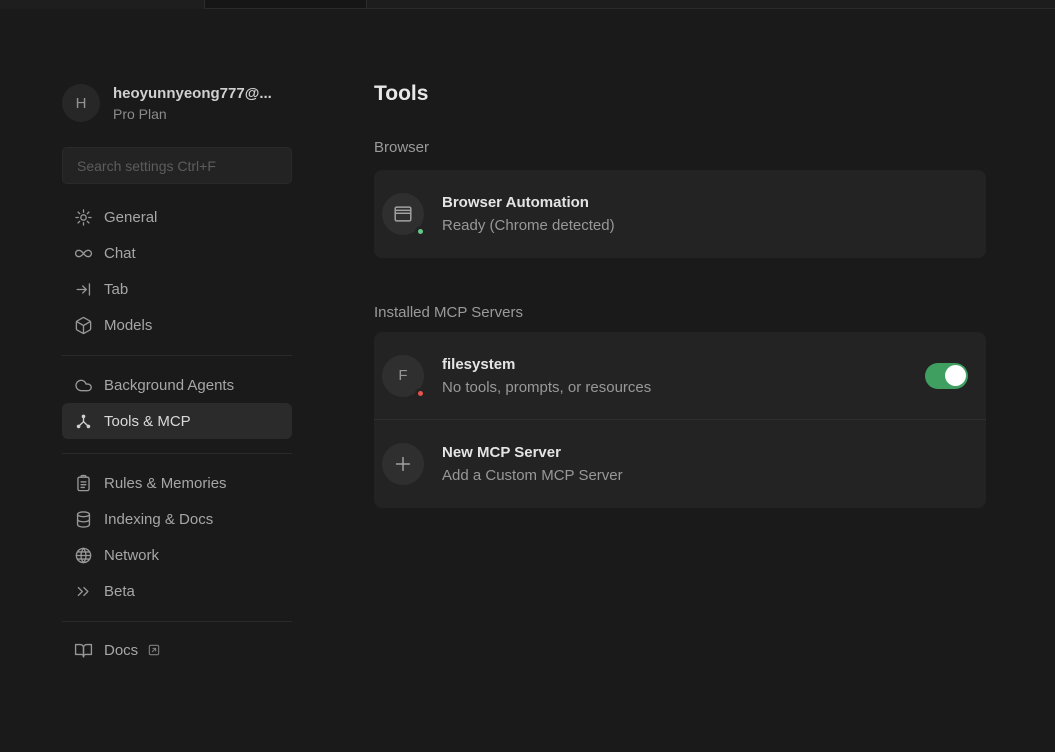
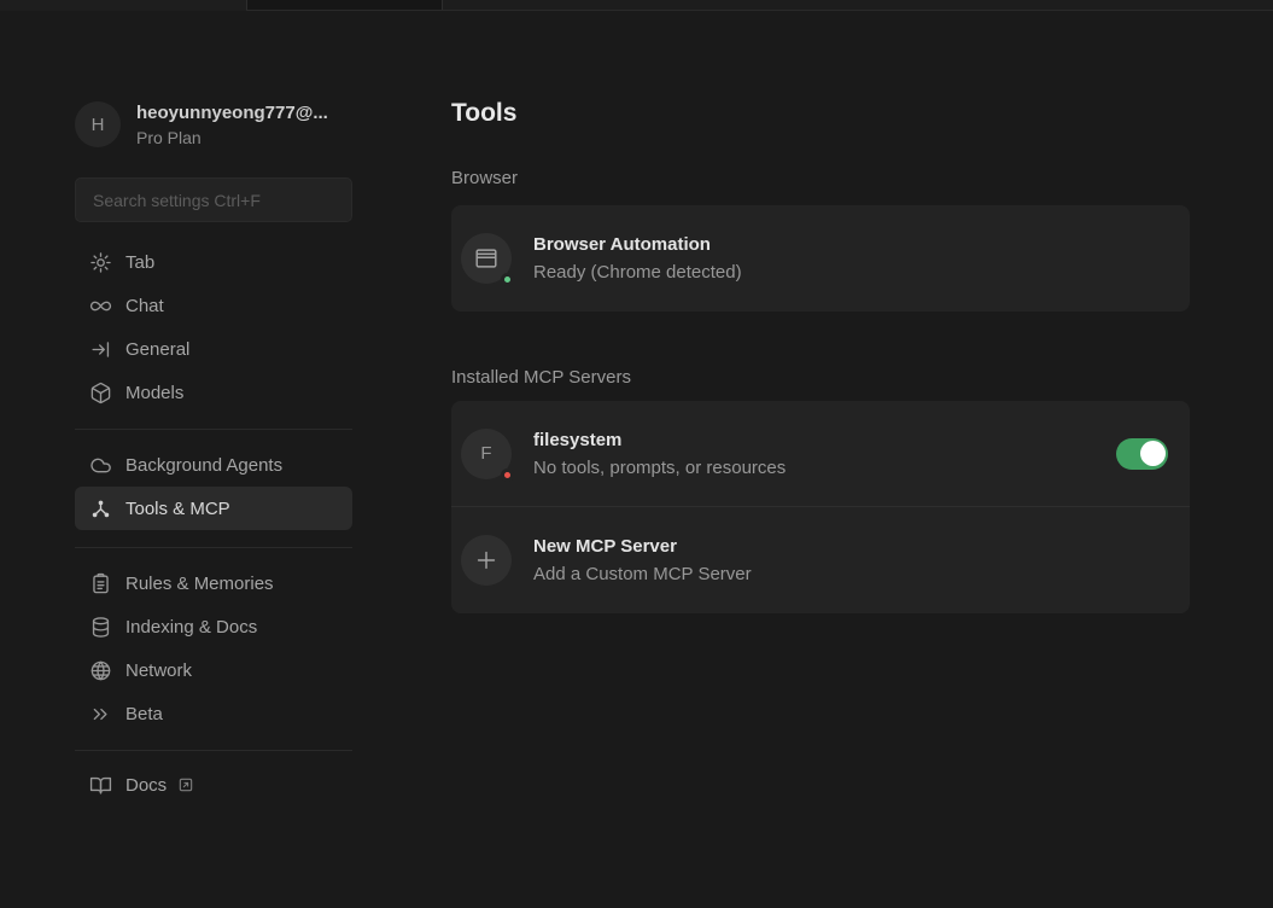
  H
  heoyunnyeong777@...
  Pro Plan
  Search settings Ctrl+F
- General
+ Tab
  Chat
- Tab
+ General
  Models
  Background Agents
  Tools & MCP
  Rules & Memories
  Indexing & Docs
  Network
  Beta
  Docs
  Tools
  Browser
  Browser Automation
  Ready (Chrome detected)
  Installed MCP Servers
  F
  filesystem
  No tools, prompts, or resources
  New MCP Server
  Add a Custom MCP Server
